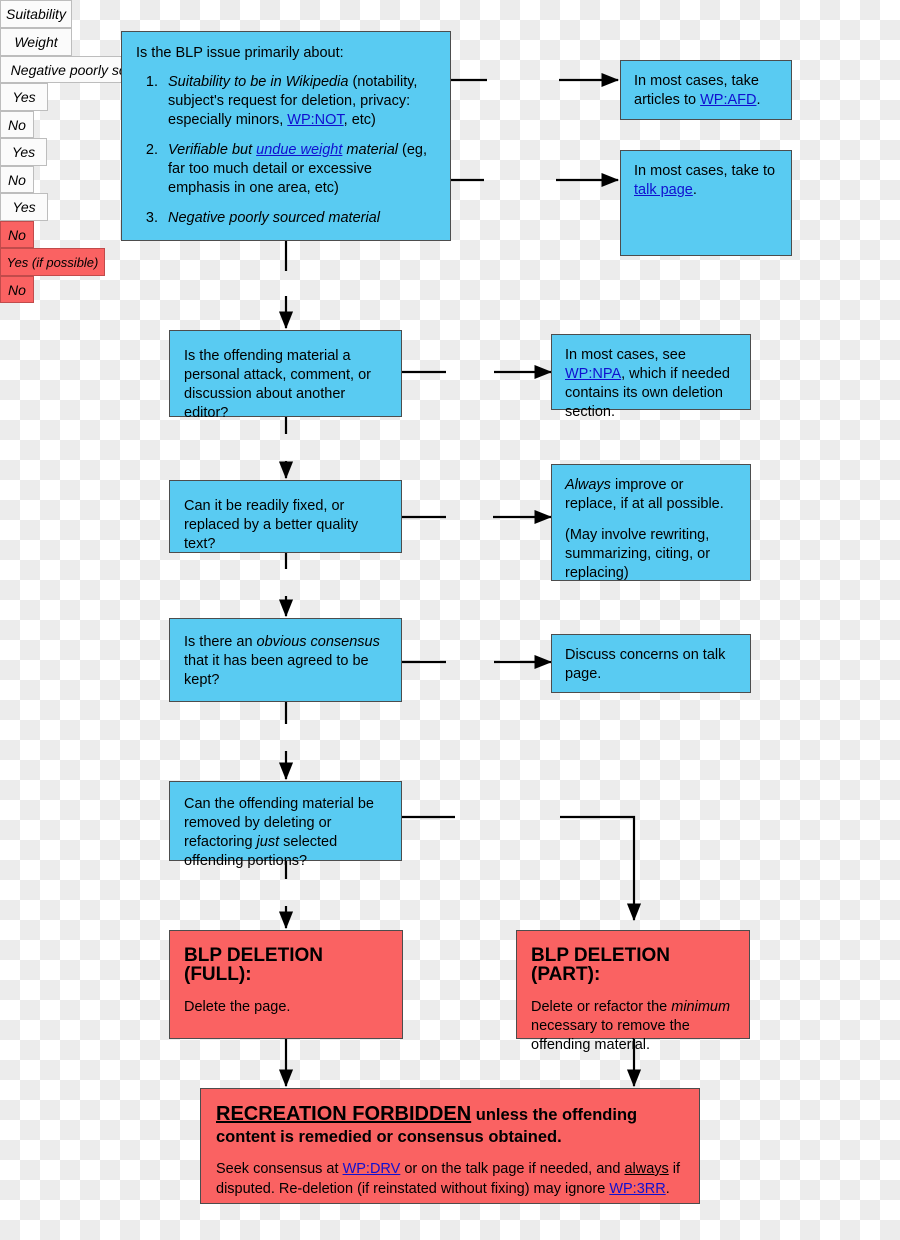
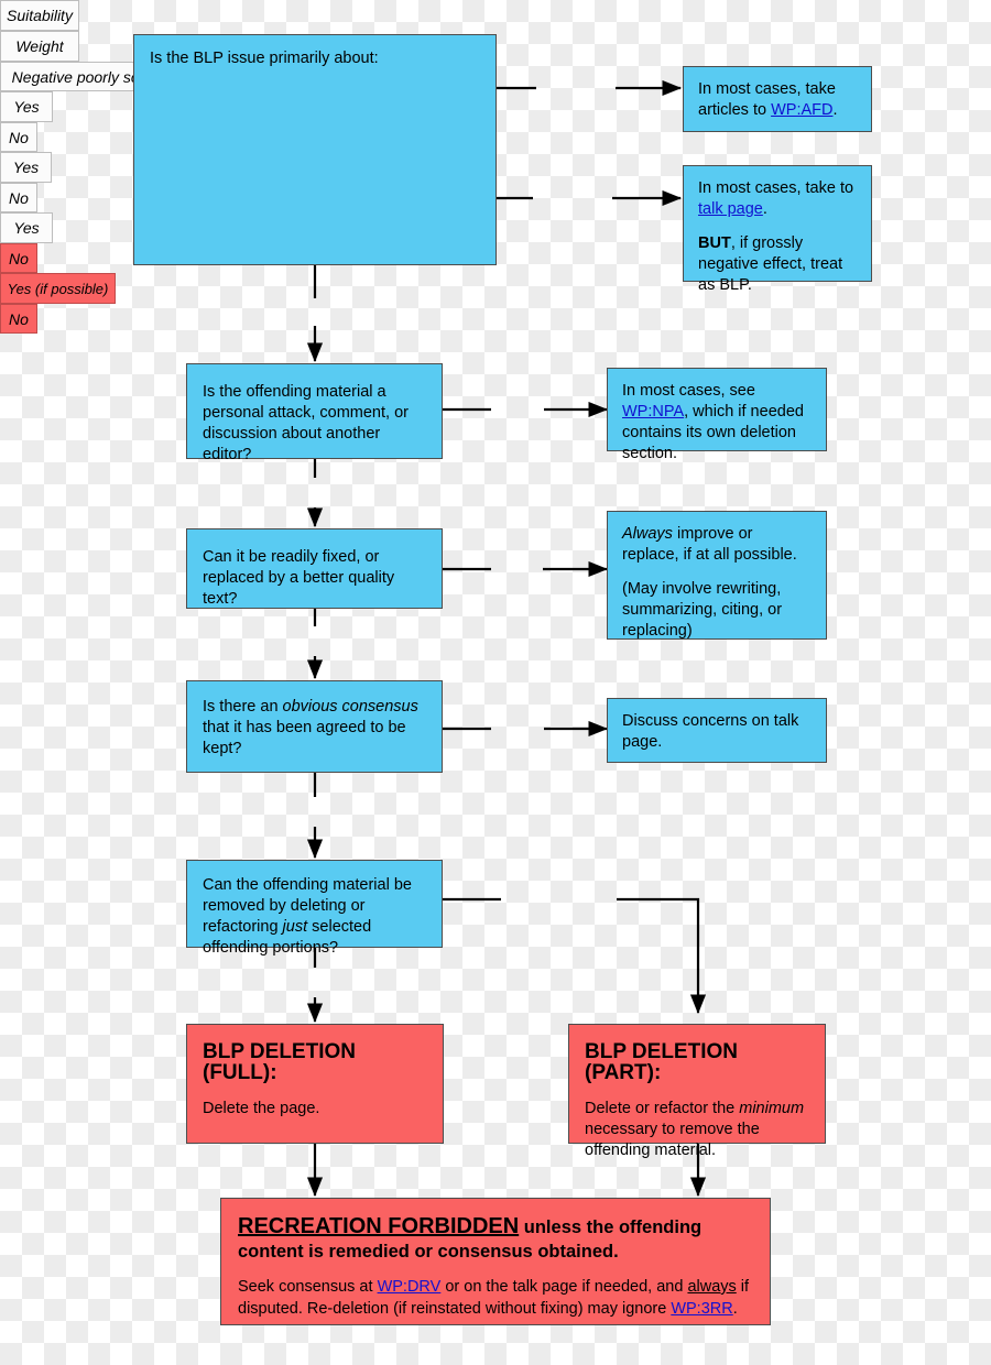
  Is the BLP issue primarily about:
- Suitability to be in Wikipedia (notability, subject's request for deletion, privacy: especially minors, WP:NOT, etc)
- Verifiable but undue weight material (eg, far too much detail or excessive emphasis in one area, etc)
- Negative poorly sourced material
  Suitability
  In most cases, take articles to WP:AFD.
  Weight
  In most cases, take to talk page.
+ BUT, if grossly negative effect, treat as BLP.
  Is the offending material a personal attack, comment, or discussion about another editor?
  Yes
  In most cases, see WP:NPA, which if needed contains its own deletion section.
  No
  Can it be readily fixed, or replaced by a better quality text?
  Yes
  Always improve or replace, if at all possible.
  (May involve rewriting, summarizing, citing, or replacing)
  No
  Is there an obvious consensus that it has been agreed to be kept?
  Yes
  Discuss concerns on talk page.
  No
  Can the offending material be removed by deleting or refactoring just selected offending portions?
  Yes (if possible)
  No
  BLP DELETION (FULL):
  Delete the page.
  BLP DELETION (PART):
  Delete or refactor the minimum necessary to remove the offending material.
  RECREATION FORBIDDEN unless the offending content is remedied or consensus obtained.
  Seek consensus at WP:DRV or on the talk page if needed, and always if disputed. Re-deletion (if reinstated without fixing) may ignore WP:3RR.
